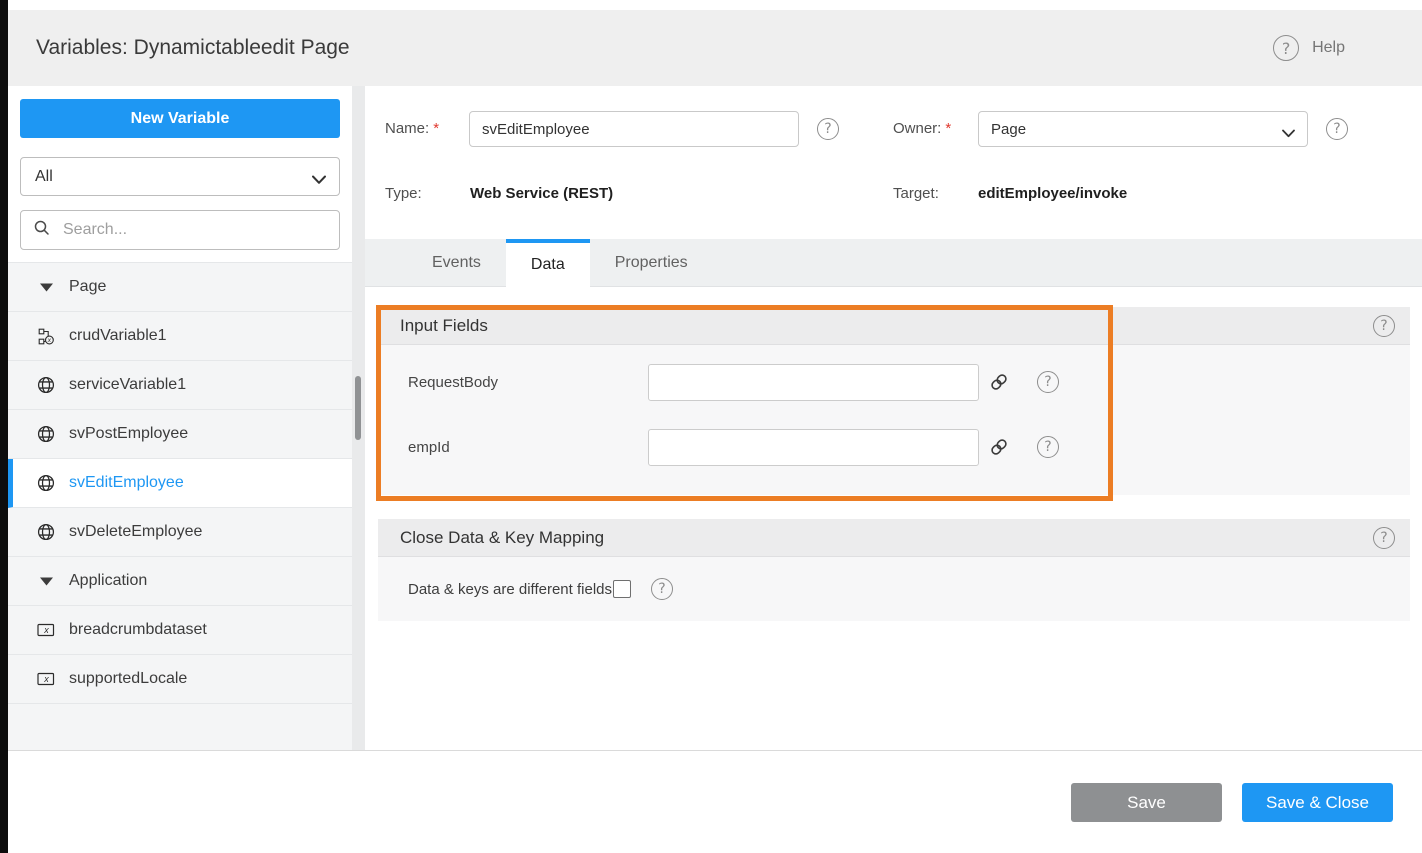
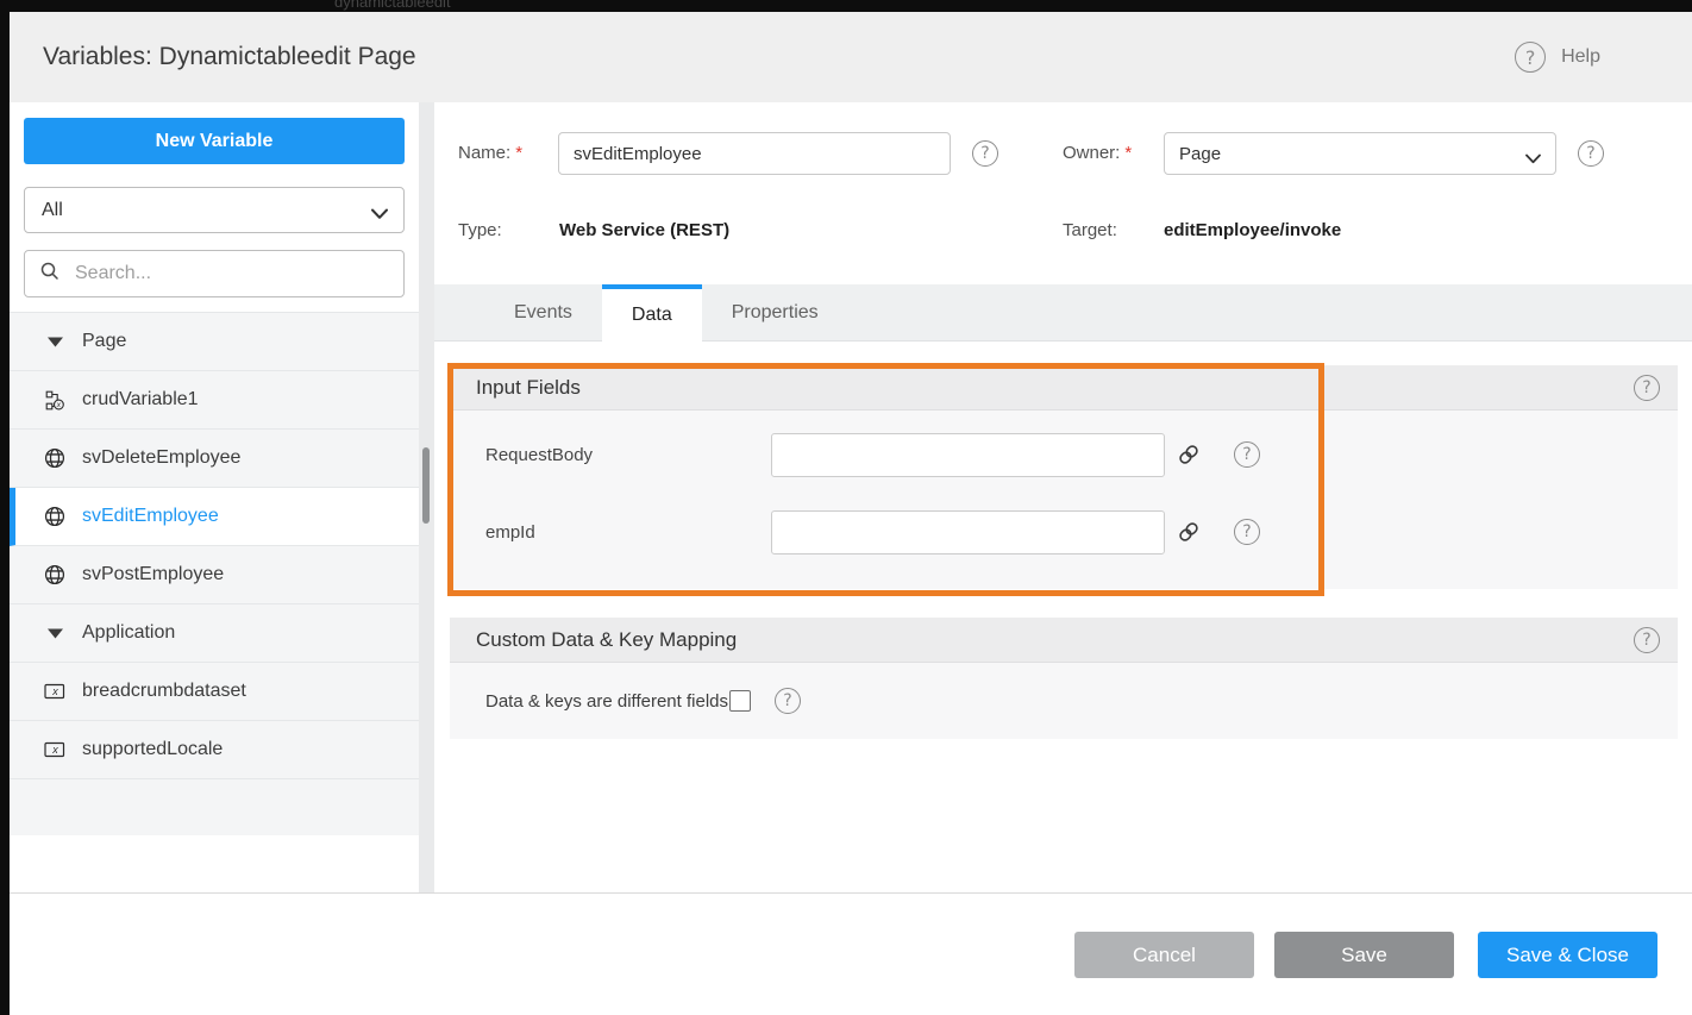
+ dynamictableedit
  Variables: Dynamictableedit Page
  ?
  Help
  New Variable
  All
  Search...
  Page
  crudVariable1
- serviceVariable1
- svPostEmployee
+ svDeleteEmployee
  svEditEmployee
- svDeleteEmployee
+ svPostEmployee
  Application
  x
  breadcrumbdataset
  x
  supportedLocale
  Name: *
  svEditEmployee
  ?
  Owner: *
  Page
  ?
  Type:
  Web Service (REST)
  Target:
  editEmployee/invoke
  Events
  Data
  Properties
  Input Fields
  ?
  RequestBody
  ?
  empId
  ?
- Close Data & Key Mapping
+ Custom Data & Key Mapping
  ?
  Data & keys are different fields
  ?
+ Cancel
  Save
  Save & Close
